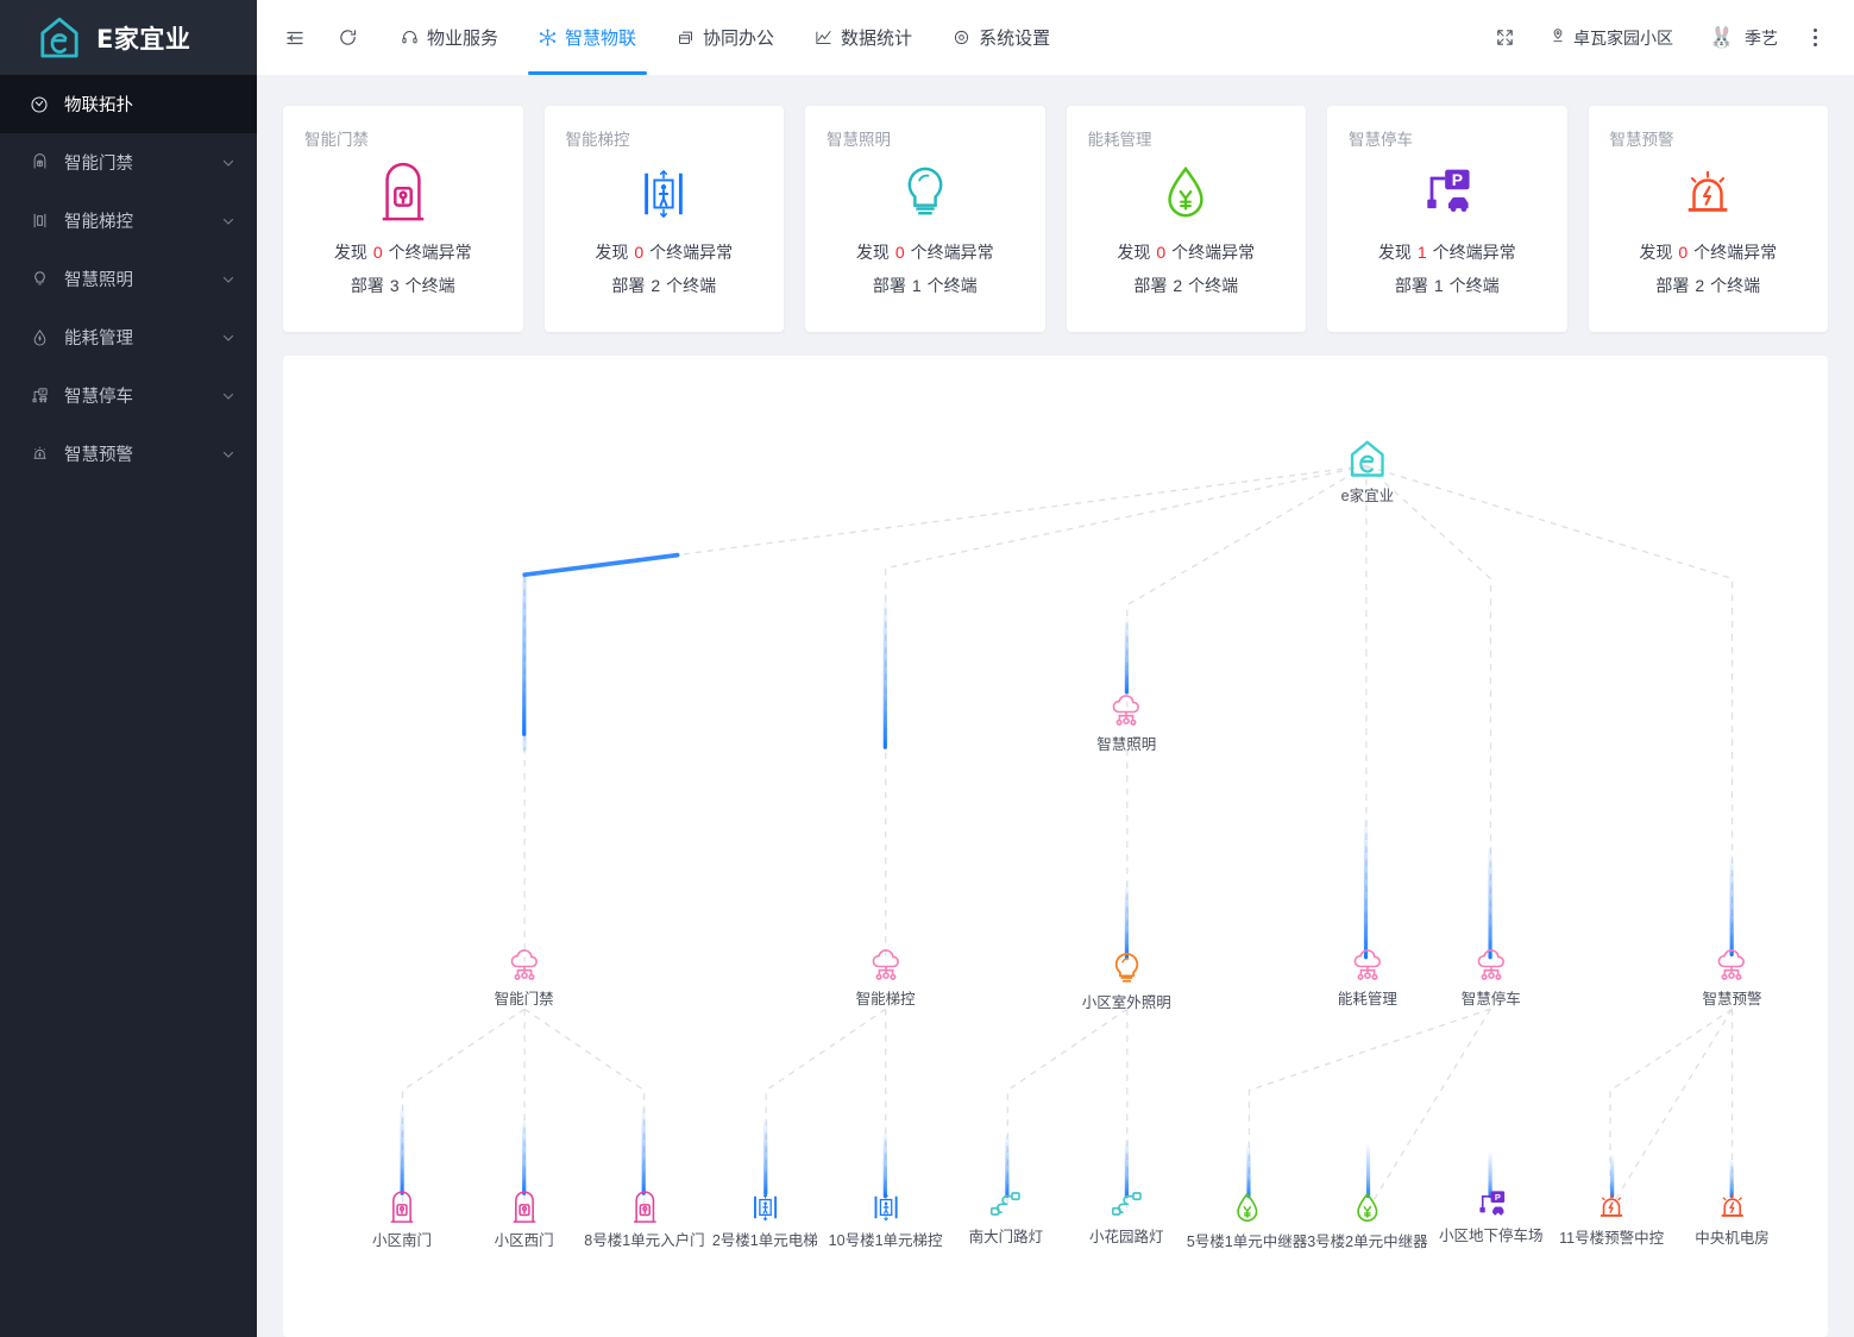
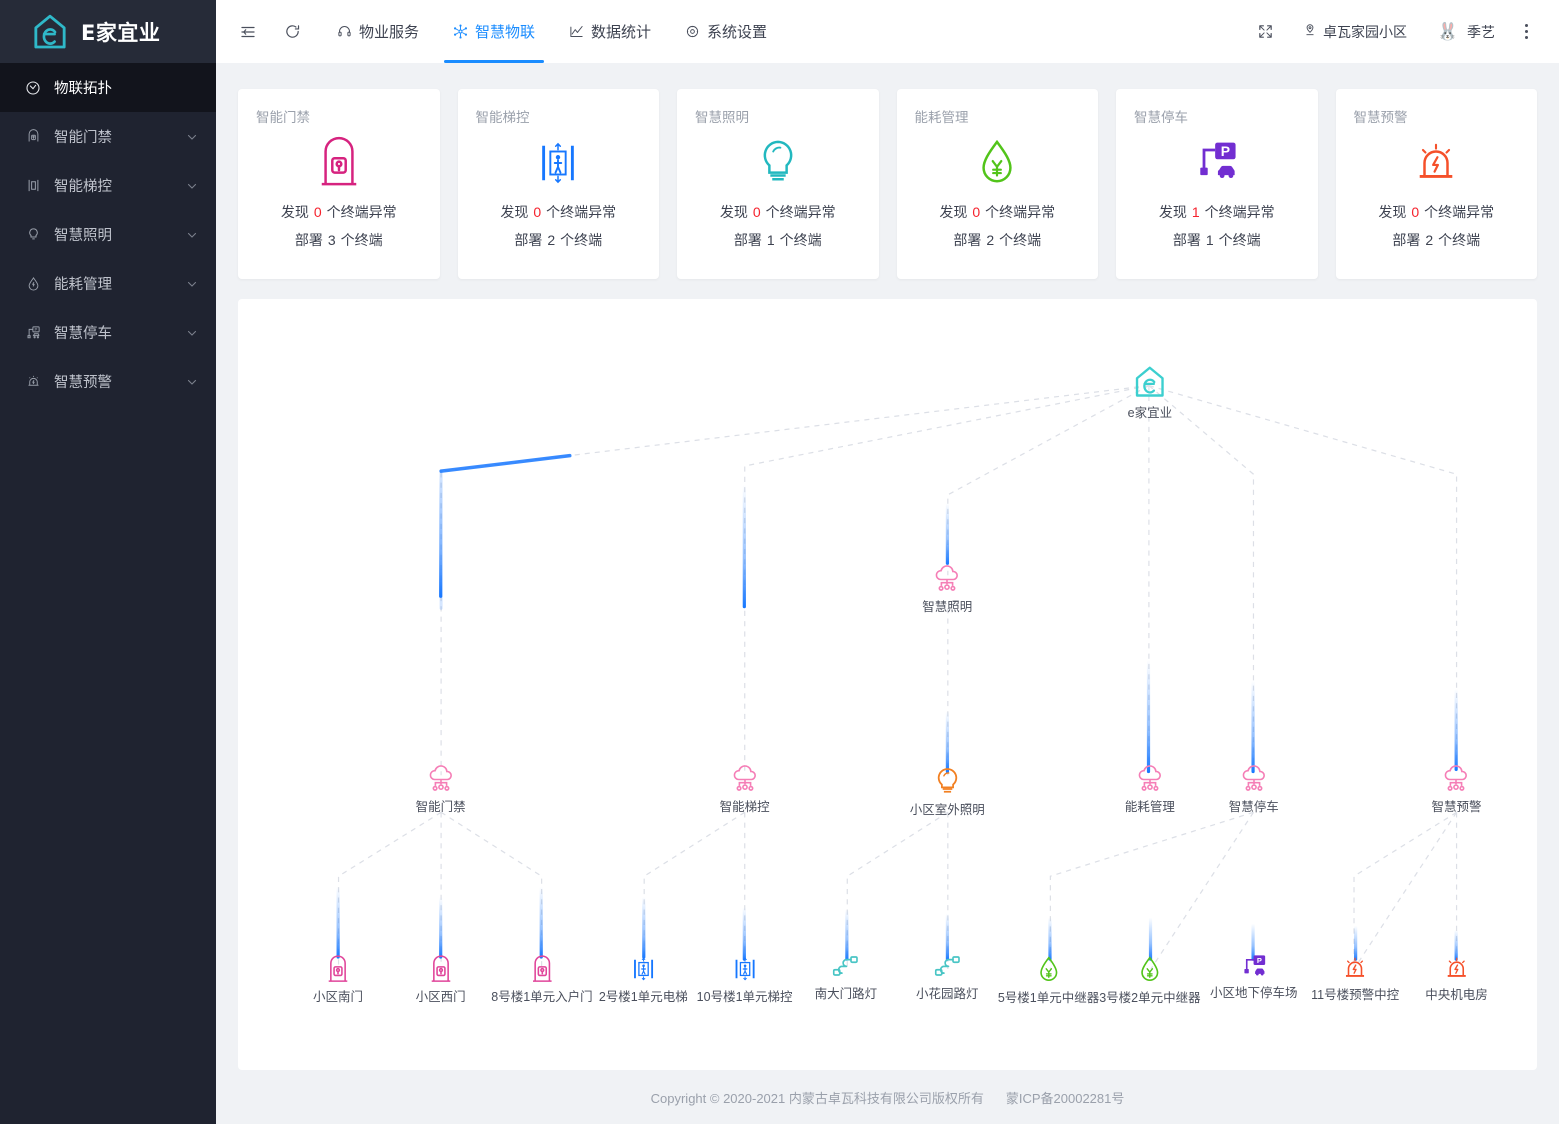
  E家宜业
  物联拓扑
  智能门禁
  智能梯控
  智慧照明
  能耗管理
  智慧停车
  智慧预警
  物业服务
  智慧物联
- 协同办公
  数据统计
  系统设置
  卓瓦家园小区
  🐰
  季艺
  智能门禁
  发现 0 个终端异常
  部署 3 个终端
  智能梯控
  发现 0 个终端异常
  部署 2 个终端
  智慧照明
  发现 0 个终端异常
  部署 1 个终端
  能耗管理
  发现 0 个终端异常
  部署 2 个终端
  智慧停车
  P
  发现 1 个终端异常
  部署 1 个终端
  智慧预警
  发现 0 个终端异常
  部署 2 个终端
  e家宜业
  智能门禁
  智能梯控
  智慧照明
  小区室外照明
  能耗管理
  智慧停车
  智慧预警
  小区南门
  小区西门
  8号楼1单元入户门
  2号楼1单元电梯
  10号楼1单元梯控
  南大门路灯
  小花园路灯
  5号楼1单元中继器
  3号楼2单元中继器
  P
  小区地下停车场
  11号楼预警中控
  中央机电房
+ Copyright © 2020-2021 内蒙古卓瓦科技有限公司版权所有
+ 蒙ICP备20002281号
